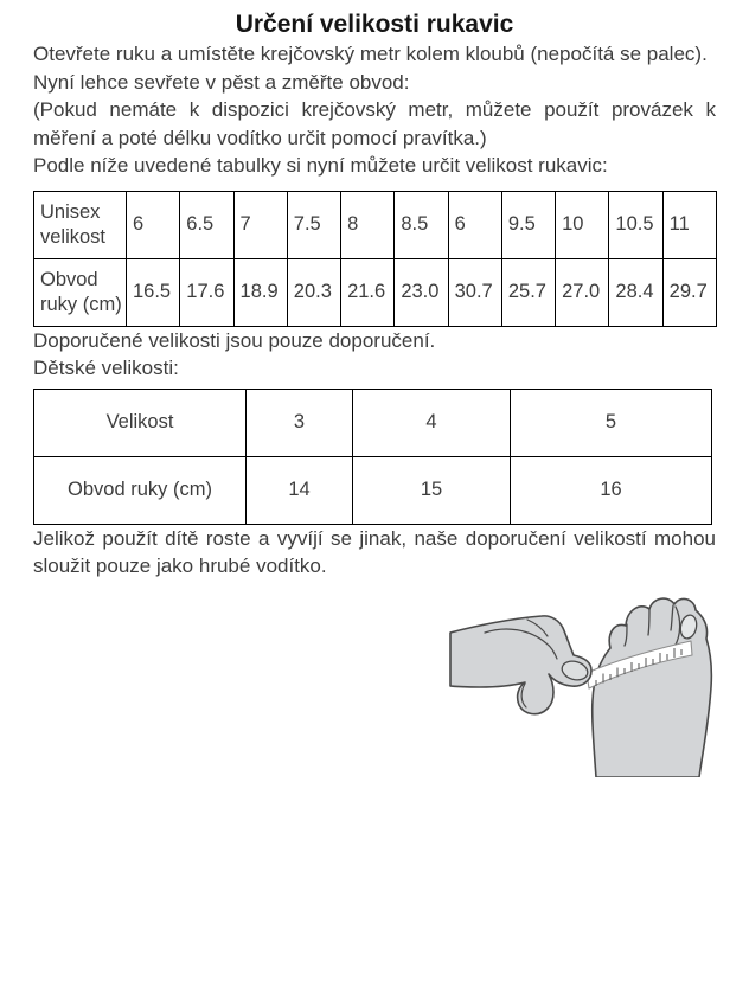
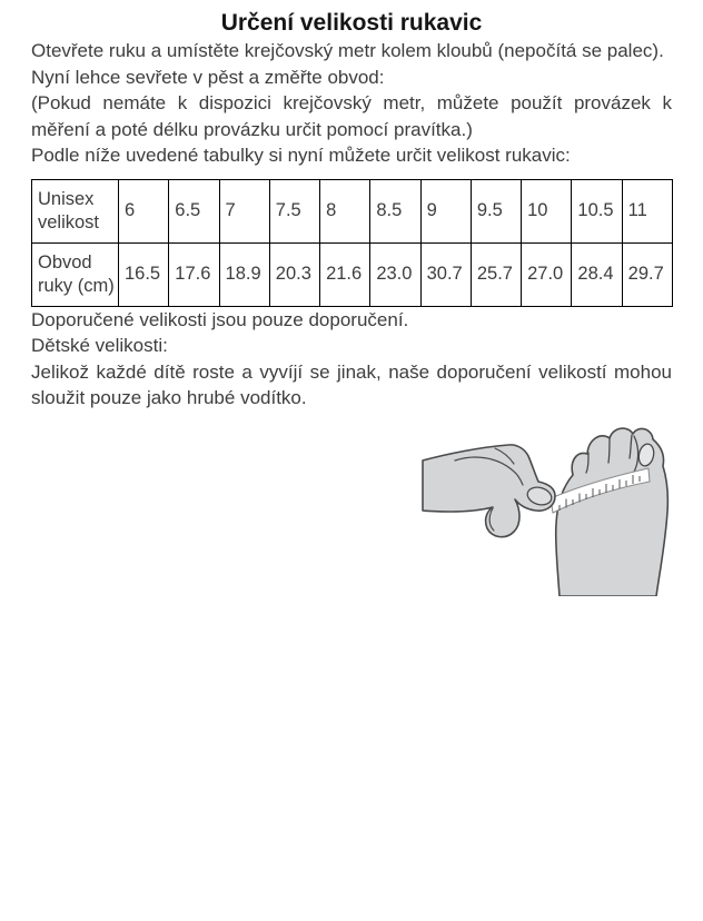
  Určení velikosti rukavic
  Otevřete ruku a umístěte krejčovský metr kolem kloubů (nepočítá se palec).
  Nyní lehce sevřete v pěst a změřte obvod:
- (Pokud nemáte k dispozici krejčovský metr, můžete použít provázek k měření a poté délku vodítko určit pomocí pravítka.)
+ (Pokud nemáte k dispozici krejčovský metr, můžete použít provázek k měření a poté délku provázku určit pomocí pravítka.)
  Podle níže uvedené tabulky si nyní můžete určit velikost rukavic:
- Unisex velikost	6	6.5	7	7.5	8	8.5	6	9.5	10	10.5	11
+ Unisex velikost	6	6.5	7	7.5	8	8.5	9	9.5	10	10.5	11
  Obvod ruky (cm)	16.5	17.6	18.9	20.3	21.6	23.0	30.7	25.7	27.0	28.4	29.7
  Doporučené velikosti jsou pouze doporučení.
  Dětské velikosti:
- Velikost	3	4	5
- Obvod ruky (cm)	14	15	16
- Jelikož použít dítě roste a vyvíjí se jinak, naše doporučení velikostí mohou sloužit pouze jako hrubé vodítko.
+ Jelikož každé dítě roste a vyvíjí se jinak, naše doporučení velikostí mohou sloužit pouze jako hrubé vodítko.
